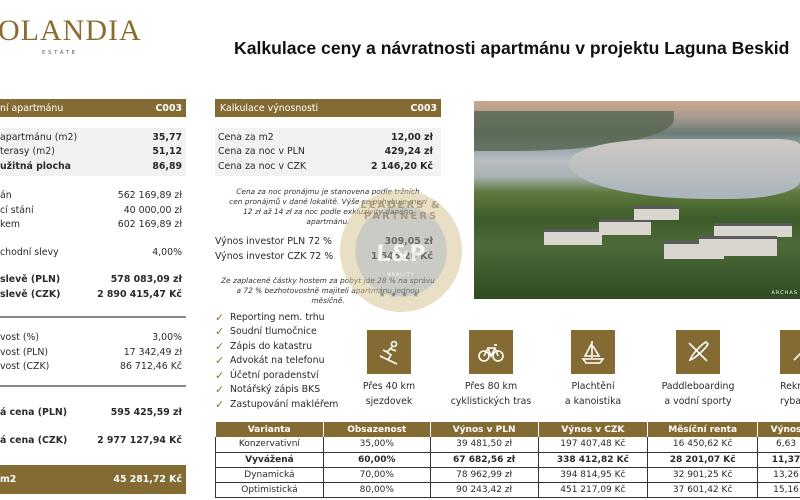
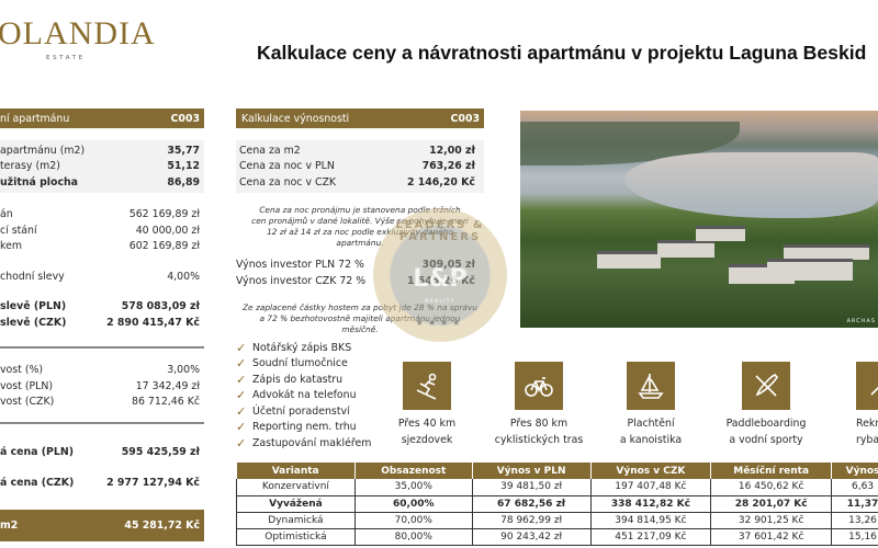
  OLANDIA
  Kalkulace ceny a návratnosti apartmánu v projektu Laguna Beskid
  ní apartmánu
  C003
  apartmánu (m2)
  35,77
  terasy (m2)
  51,12
  užitná plocha
  86,89
  án
  562 169,89 zł
  cí stání
  40 000,00 zł
  kem
  602 169,89 zł
  chodní slevy
  4,00%
  slevě (PLN)
  578 083,09 zł
  slevě (CZK)
  2 890 415,47 Kč
  vost (%)
  3,00%
  vost (PLN)
  17 342,49 zł
  vost (CZK)
  86 712,46 Kč
  á cena (PLN)
  595 425,59 zł
  á cena (CZK)
  2 977 127,94 Kč
  m2
  45 281,72 Kč
  Kalkulace výnosnosti
  C003
  Cena za m2
  12,00 zł
  Cena za noc v PLN
- 429,24 zł
+ 763,26 zł
  Cena za noc v CZK
  2 146,20 Kč
  Cena za noc pronájmu je stanovena podh cen pronájmů v dané lokalitě. Výše 12 zł až 14 zł za noc podle ex apartmánu
  Výnos investor PLN 72 %
  Výnos investor CZK 72 %
  LEADERS & PARTNERS
  L&P
  ★★★★
  ✓
- Reporting nem. trhu
+ Notářský zápis BKS
  ✓
  Soudní tlumočnice
  ✓
  Zápis do katastru
  ✓
  Advokát na telefonu
  ✓
  Účetní poradenství
  ✓
- Notářský zápis BKS
+ Reporting nem. trhu
  ✓
  Zastupování makléřem
  Přes 40 km
  sjezdovek
  Přes 80 km
  cyklistických tras
  Plachtění
  a kanoistika
  Paddleboarding
  a vodní sporty
  Rekr
  ryba
  Varianta	Obsazenost	Výnos v PLN	Výnos v CZK	Měsíční renta	Výnos
  Konzervativní	35,00%	39 481,50 zł	197 407,48 Kč	16 450,62 Kč	6,63
  Vyvážená	60,00%	67 682,56 zł	338 412,82 Kč	28 201,07 Kč	11,37
  Dynamická	70,00%	78 962,99 zł	394 814,95 Kč	32 901,25 Kč	13,26
  Optimistická	80,00%	90 243,42 zł	451 217,09 Kč	37 601,42 Kč	15,16
